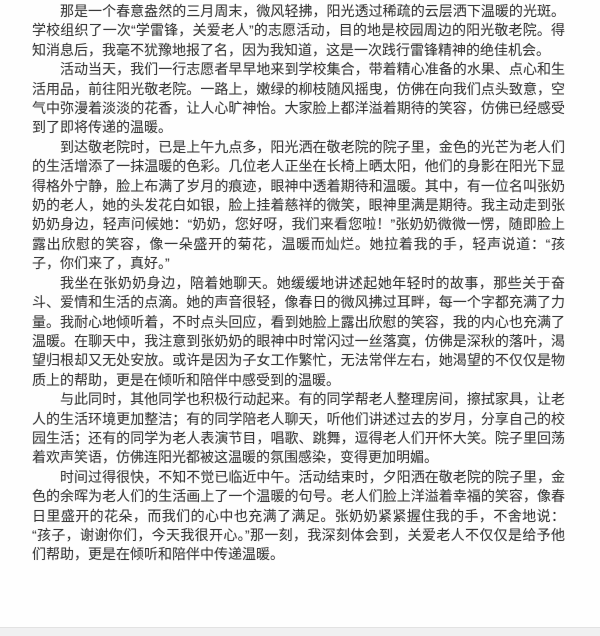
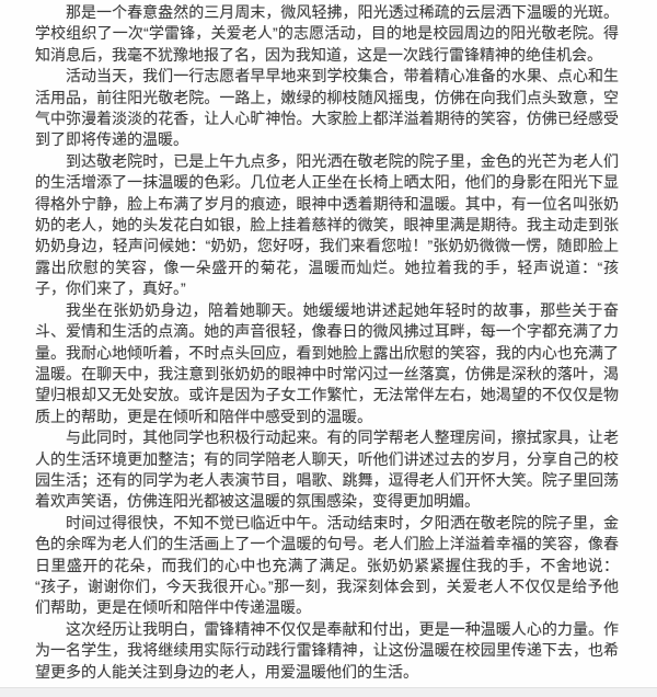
  那是一个春意盎然的三月周末，微风轻拂，阳光透过稀疏的云层洒下温暖的光斑。学校组织了一次“学雷锋，关爱老人”的志愿活动，目的地是校园周边的阳光敬老院。得知消息后，我毫不犹豫地报了名，因为我知道，这是一次践行雷锋精神的绝佳机会。
  活动当天，我们一行志愿者早早地来到学校集合，带着精心准备的水果、点心和生活用品，前往阳光敬老院。一路上，嫩绿的柳枝随风摇曳，仿佛在向我们点头致意，空气中弥漫着淡淡的花香，让人心旷神怡。大家脸上都洋溢着期待的笑容，仿佛已经感受到了即将传递的温暖。
  到达敬老院时，已是上午九点多，阳光洒在敬老院的院子里，金色的光芒为老人们的生活增添了一抹温暖的色彩。几位老人正坐在长椅上晒太阳，他们的身影在阳光下显得格外宁静，脸上布满了岁月的痕迹，眼神中透着期待和温暖。其中，有一位名叫张奶奶的老人，她的头发花白如银，脸上挂着慈祥的微笑，眼神里满是期待。我主动走到张奶奶身边，轻声问候她：“奶奶，您好呀，我们来看您啦！”张奶奶微微一愣，随即脸上露出欣慰的笑容，像一朵盛开的菊花，温暖而灿烂。她拉着我的手，轻声说道：“孩子，你们来了，真好。”
  我坐在张奶奶身边，陪着她聊天。她缓缓地讲述起她年轻时的故事，那些关于奋斗、爱情和生活的点滴。她的声音很轻，像春日的微风拂过耳畔，每一个字都充满了力量。我耐心地倾听着，不时点头回应，看到她脸上露出欣慰的笑容，我的内心也充满了温暖。在聊天中，我注意到张奶奶的眼神中时常闪过一丝落寞，仿佛是深秋的落叶，渴望归根却又无处安放。或许是因为子女工作繁忙，无法常伴左右，她渴望的不仅仅是物质上的帮助，更是在倾听和陪伴中感受到的温暖。
  与此同时，其他同学也积极行动起来。有的同学帮老人整理房间，擦拭家具，让老人的生活环境更加整洁；有的同学陪老人聊天，听他们讲述过去的岁月，分享自己的校园生活；还有的同学为老人表演节目，唱歌、跳舞，逗得老人们开怀大笑。院子里回荡着欢声笑语，仿佛连阳光都被这温暖的氛围感染，变得更加明媚。
  时间过得很快，不知不觉已临近中午。活动结束时，夕阳洒在敬老院的院子里，金色的余晖为老人们的生活画上了一个温暖的句号。老人们脸上洋溢着幸福的笑容，像春日里盛开的花朵，而我们的心中也充满了满足。张奶奶紧紧握住我的手，不舍地说：“孩子，谢谢你们，今天我很开心。”那一刻，我深刻体会到，关爱老人不仅仅是给予他们帮助，更是在倾听和陪伴中传递温暖。
+ 这次经历让我明白，雷锋精神不仅仅是奉献和付出，更是一种温暖人心的力量。作为一名学生，我将继续用实际行动践行雷锋精神，让这份温暖在校园里传递下去，也希望更多的人能关注到身边的老人，用爱温暖他们的生活。
